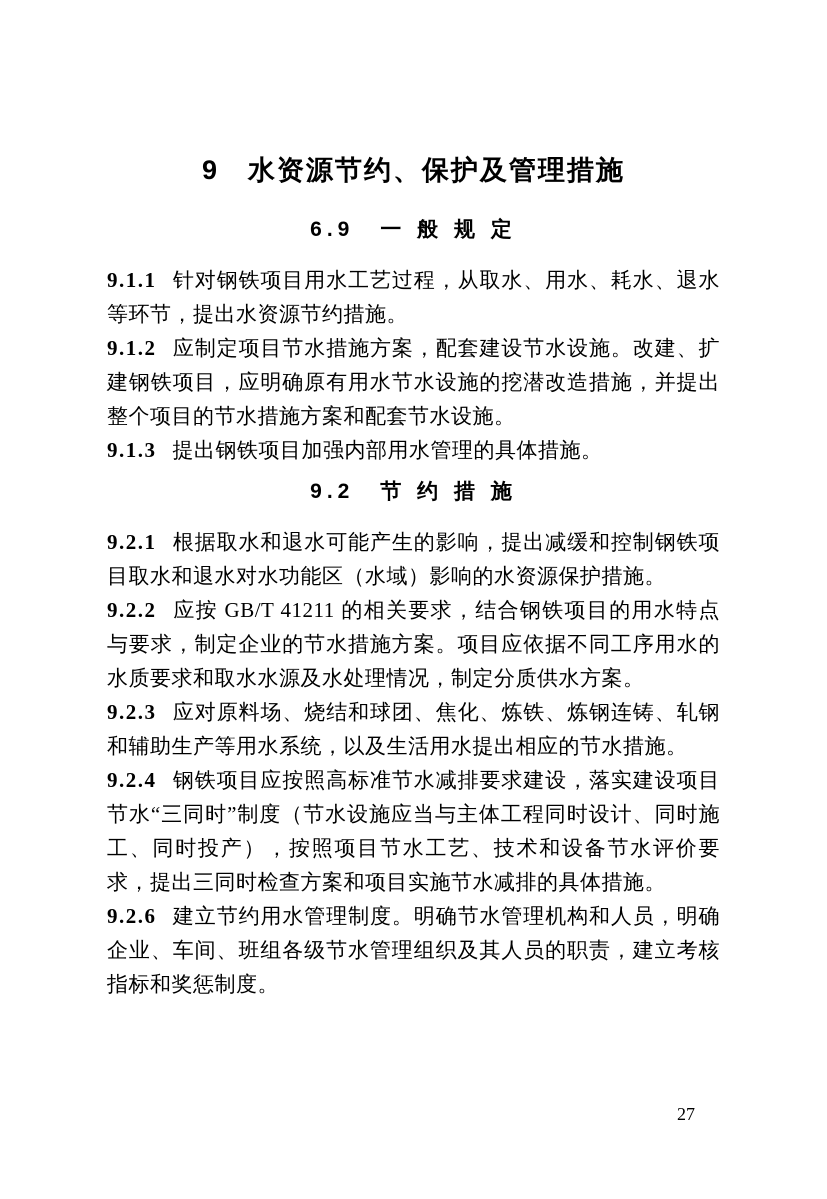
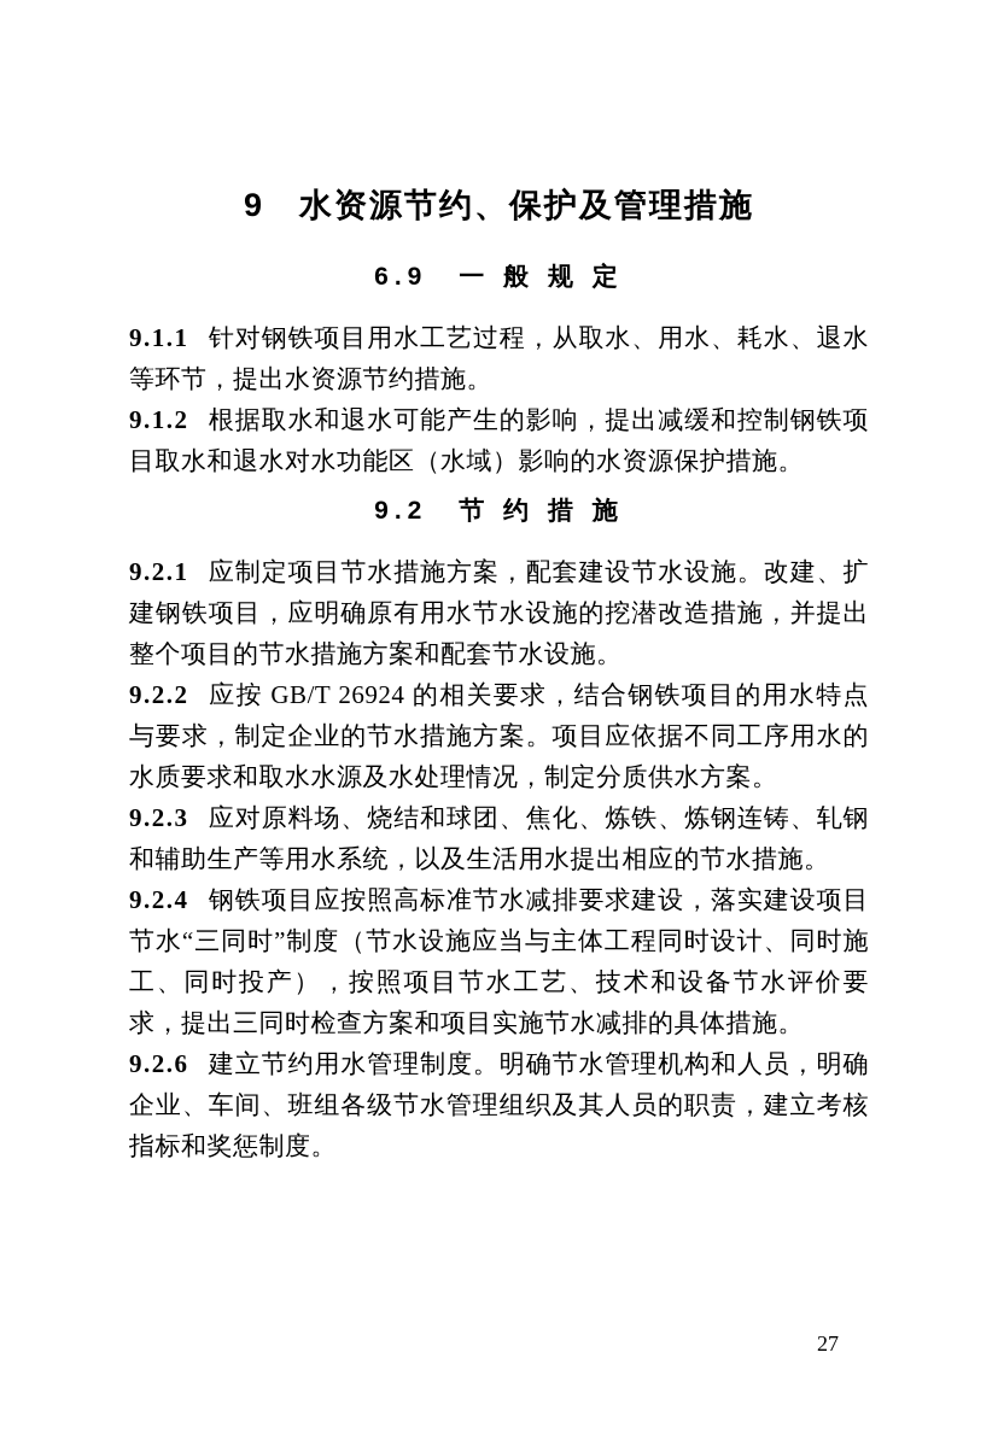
  9 水资源节约、保护及管理措施
  6.9 一 般 规 定
  9.1.1 针对钢铁项目用水工艺过程，从取水、用水、耗水、退水等环节，提出水资源节约措施。
- 9.1.2 应制定项目节水措施方案，配套建设节水设施。改建、扩建钢铁项目，应明确原有用水节水设施的挖潜改造措施，并提出整个项目的节水措施方案和配套节水设施。
+ 9.1.2 根据取水和退水可能产生的影响，提出减缓和控制钢铁项目取水和退水对水功能区（水域）影响的水资源保护措施。
- 9.1.3 提出钢铁项目加强内部用水管理的具体措施。
  9.2 节 约 措 施
- 9.2.1 根据取水和退水可能产生的影响，提出减缓和控制钢铁项目取水和退水对水功能区（水域）影响的水资源保护措施。
+ 9.2.1 应制定项目节水措施方案，配套建设节水设施。改建、扩建钢铁项目，应明确原有用水节水设施的挖潜改造措施，并提出整个项目的节水措施方案和配套节水设施。
- 9.2.2 应按 GB/T 41211 的相关要求，结合钢铁项目的用水特点与要求，制定企业的节水措施方案。项目应依据不同工序用水的水质要求和取水水源及水处理情况，制定分质供水方案。
+ 9.2.2 应按 GB/T 26924 的相关要求，结合钢铁项目的用水特点与要求，制定企业的节水措施方案。项目应依据不同工序用水的水质要求和取水水源及水处理情况，制定分质供水方案。
  9.2.3 应对原料场、烧结和球团、焦化、炼铁、炼钢连铸、轧钢和辅助生产等用水系统，以及生活用水提出相应的节水措施。
  9.2.4 钢铁项目应按照高标准节水减排要求建设，落实建设项目节水“三同时”制度（节水设施应当与主体工程同时设计、同时施工、同时投产），按照项目节水工艺、技术和设备节水评价要求，提出三同时检查方案和项目实施节水减排的具体措施。
  9.2.6 建立节约用水管理制度。明确节水管理机构和人员，明确企业、车间、班组各级节水管理组织及其人员的职责，建立考核指标和奖惩制度。
  27
